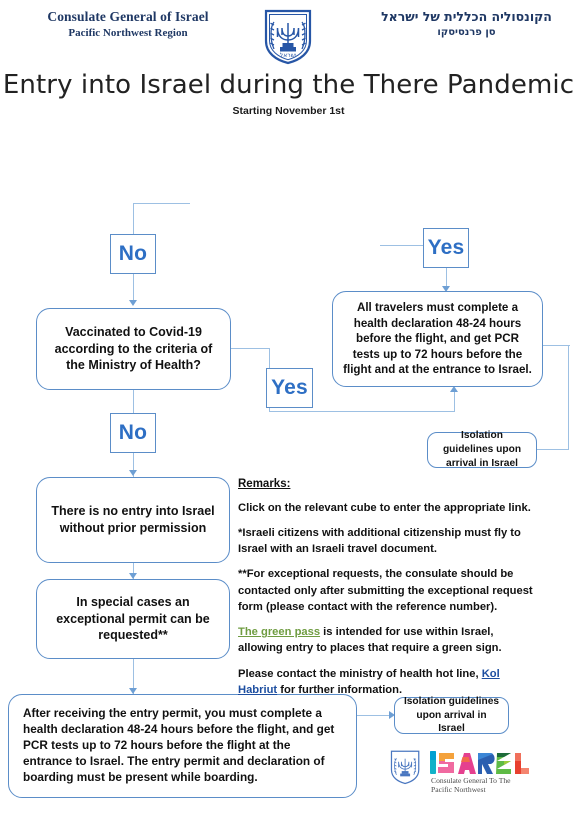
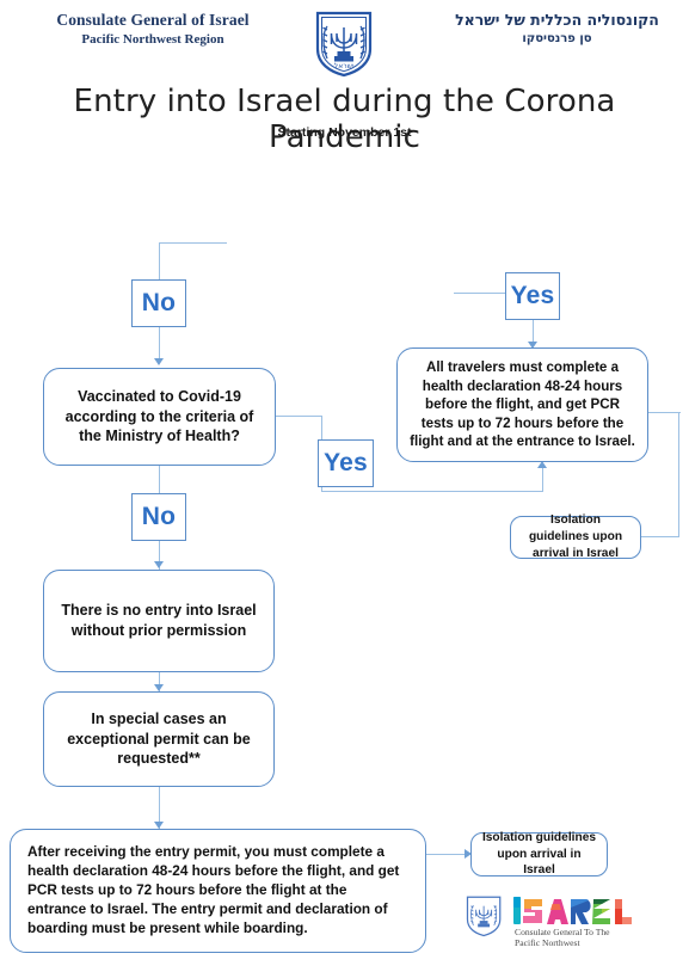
  Consulate General of Israel
  Pacific Northwest Region
  הקונסוליה הכללית של ישראל
  סן פרנסיסקו
- Entry into Israel during the There Pandemic
+ Entry into Israel during the Corona Pandemic
  Starting November 1st
  No
  Yes
  All travelers must complete a health declaration 48-24 hours before the flight, and get PCR tests up to 72 hours before the flight and at the entrance to Israel.
  Vaccinated to Covid-19 according to the criteria of the Ministry of Health?
  Yes
  No
  Isolation guidelines upon arrival in Israel
  There is no entry into Israel without prior permission
  In special cases an exceptional permit can be requested**
  After receiving the entry permit, you must complete a health declaration 48-24 hours before the flight, and get PCR tests up to 72 hours before the flight at the entrance to Israel. The entry permit and declaration of boarding must be present while boarding.
  Isolation guidelines upon arrival in Israel
- Remarks:
- Click on the relevant cube to enter the appropriate link.
- *Israeli citizens with additional citizenship must fly to Israel with an Israeli travel document.
- **For exceptional requests, the consulate should be contacted only after submitting the exceptional request form (please contact with the reference number).
- The green pass is intended for use within Israel, allowing entry to places that require a green sign.
- Please contact the ministry of health hot line, Kol Habriut for further information.
  Consulate General To The
  Pacific Northwest
